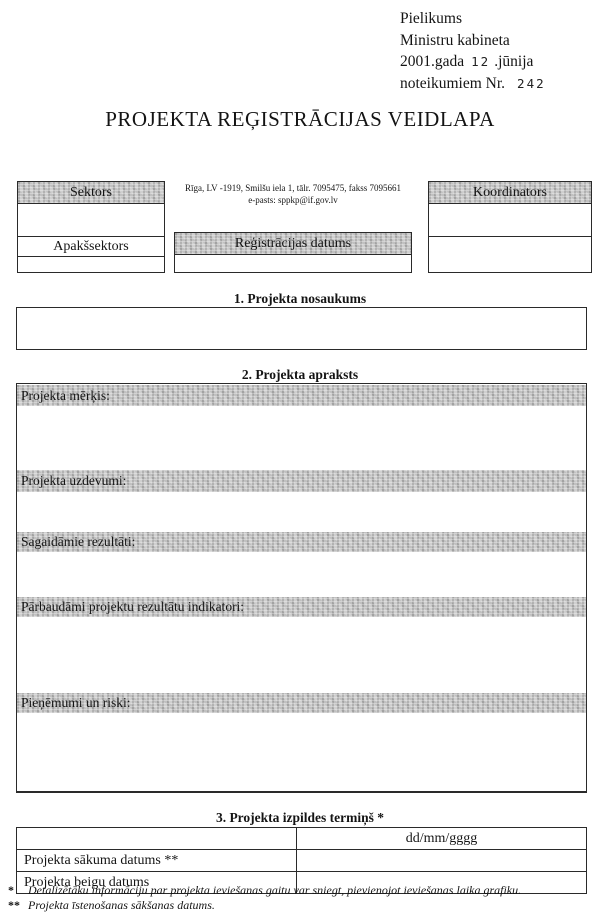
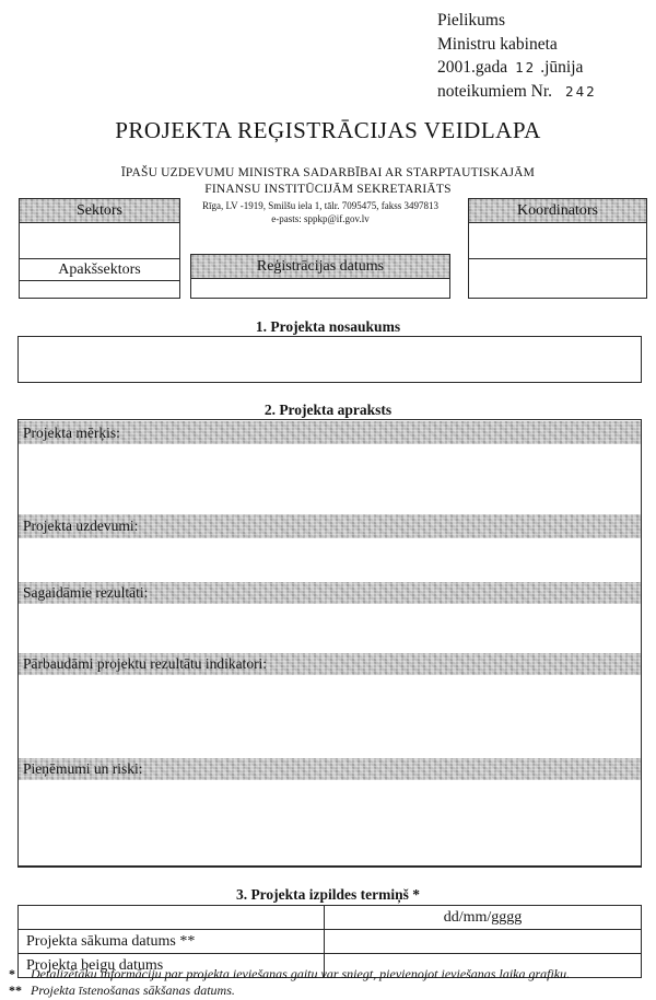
  Pielikums
  Ministru kabineta
  2001.gada 12 .jūnija
  noteikumiem Nr. 242
  PROJEKTA REĢISTRĀCIJAS VEIDLAPA
+ ĪPAŠU UZDEVUMU MINISTRA SADARBĪBAI AR STARPTAUTISKAJĀM
+ FINANSU INSTITŪCIJĀM SEKRETARIĀTS
- Rīga, LV -1919, Smilšu iela 1, tālr. 7095475, fakss 7095661
+ Rīga, LV -1919, Smilšu iela 1, tālr. 7095475, fakss 3497813
  e-pasts: sppkp@if.gov.lv
  Sektors
  Apakšsektors
  Reģistrācijas datums
  Koordinators
  1. Projekta nosaukums
  2. Projekta apraksts
  Projekta mērķis:
  Projekta uzdevumi:
  Sagaidāmie rezultāti:
  Pārbaudāmi projektu rezultātu indikatori:
  Pieņēmumi un riski:
  3. Projekta izpildes termiņš *
  dd/mm/gggg
  Projekta sākuma datums **
  Projekta beigu datums
  * Detalizētāku informāciju par projekta ieviešanas gaitu var sniegt, pievienojot ieviešanas laika grafiku.
  ** Projekta īstenošanas sākšanas datums.
